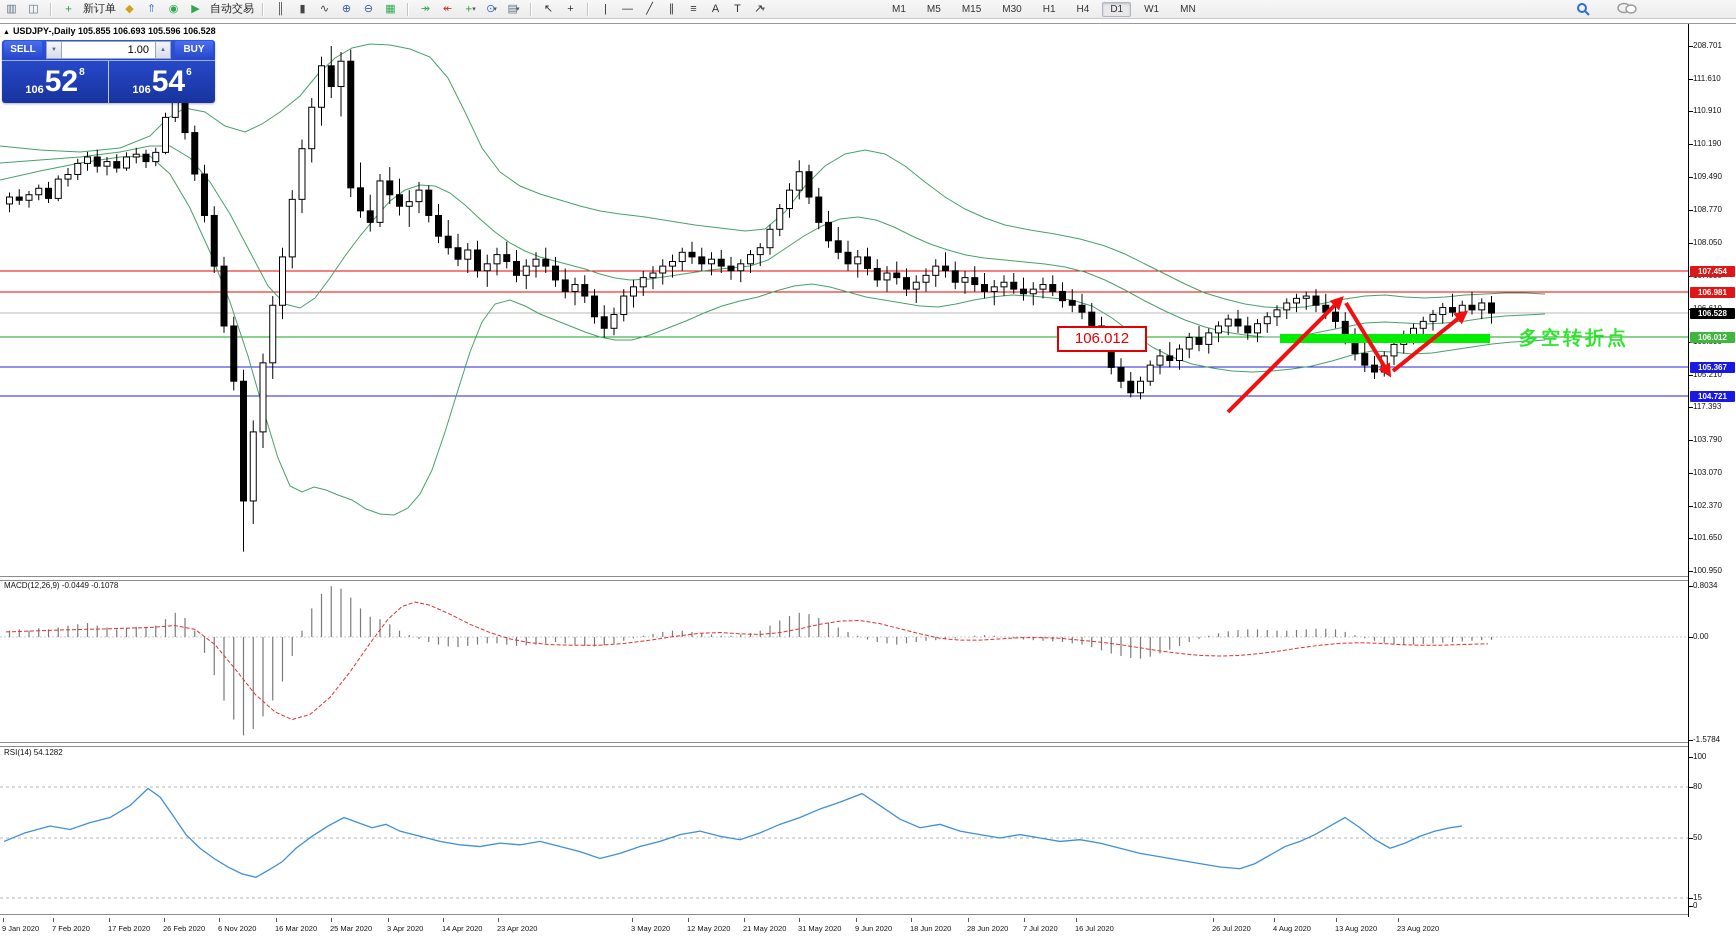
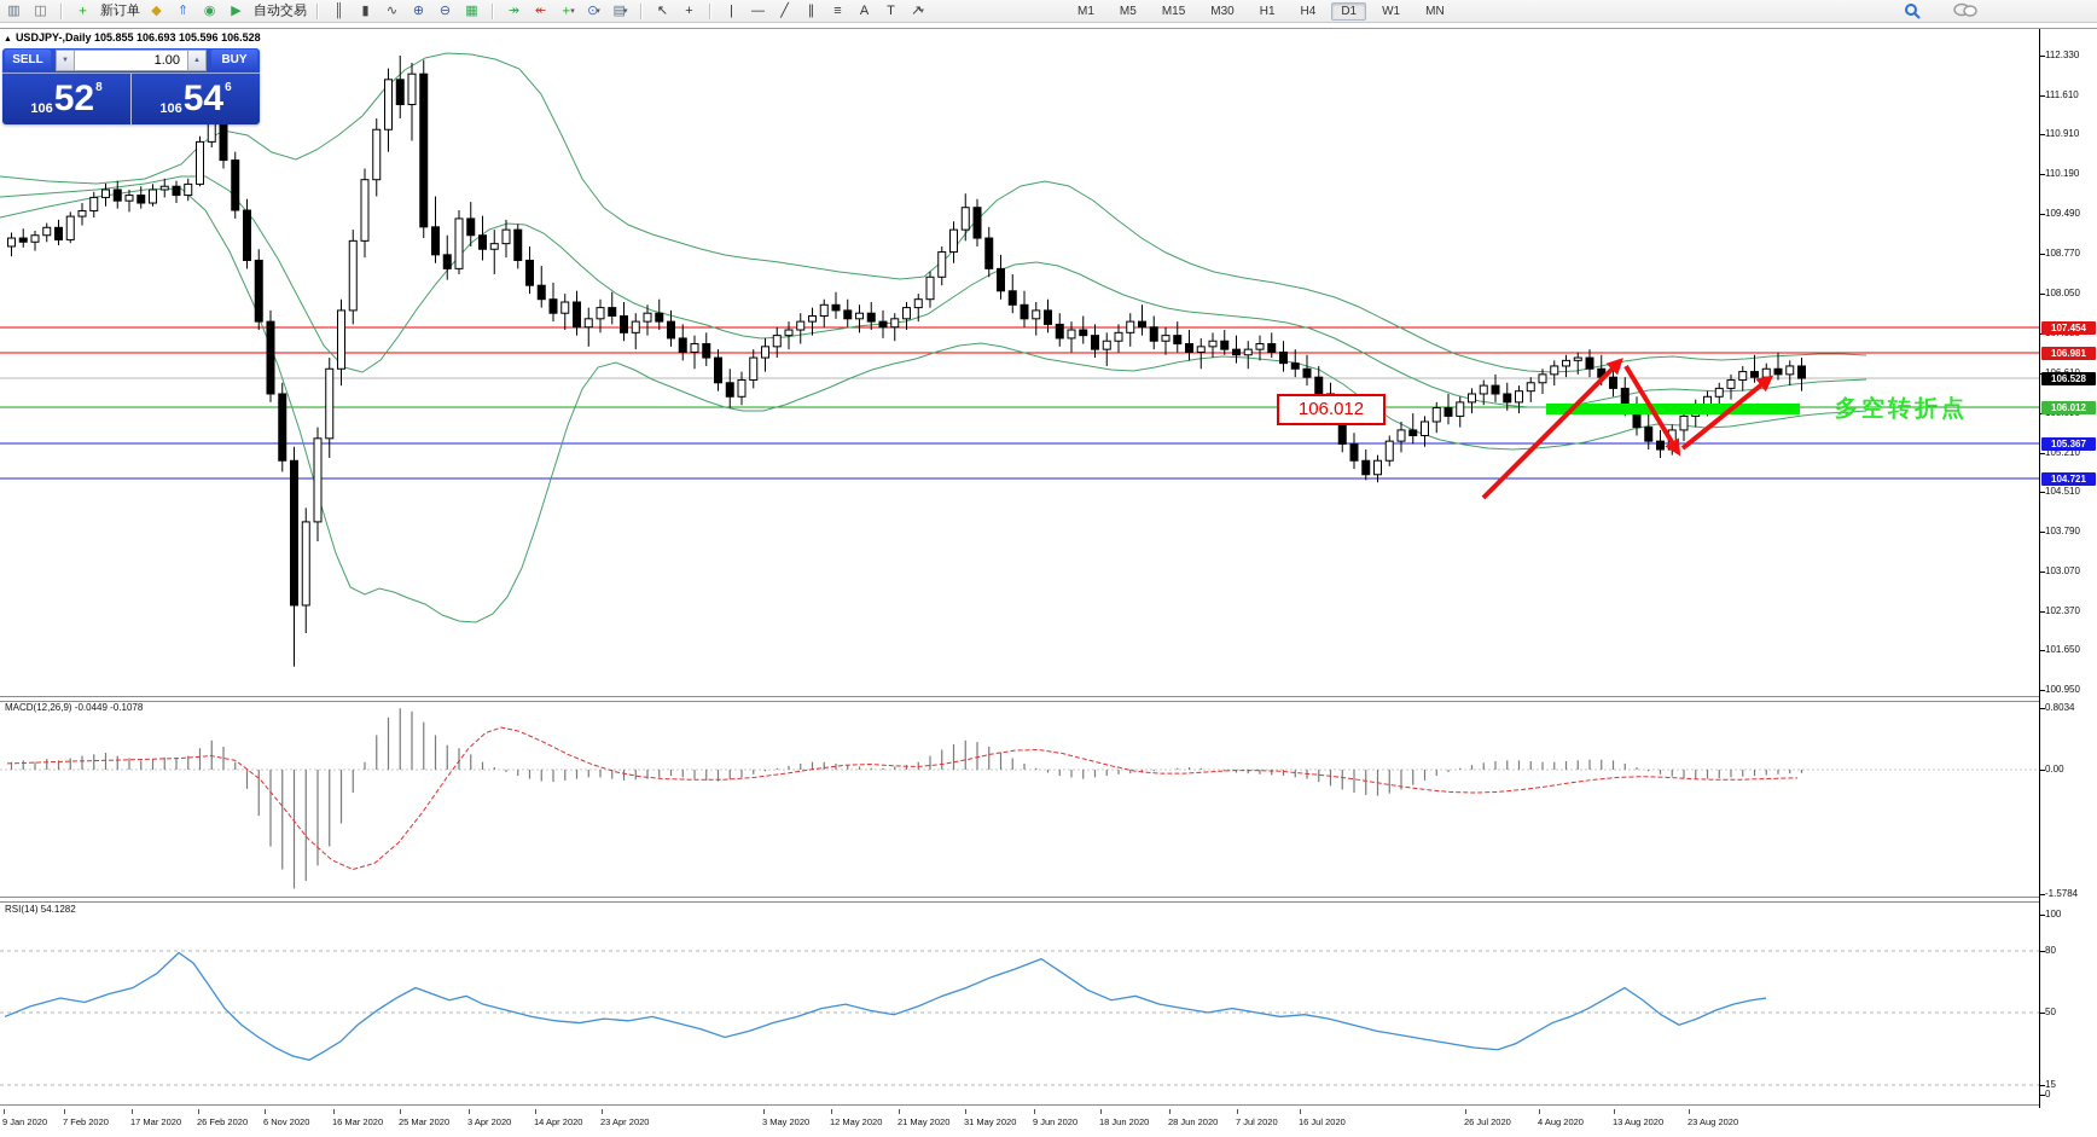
  ▥
  ◫
  ＋
  新订单
  ◆
  ⇑
  ◉
  ▶
  自动交易
  ║
  ▮
  ∿
  ⊕
  ⊖
  ▦
  ↠
  ↞
  ＋
  ⊙
  ▤
  ↖
  +
  |
  —
  ╱
  ∥
  ≡
  A
  T
  ↗
  M1
  M5
  M15
  M30
  H1
  H4
  D1
  W1
  MN
- 208.701
+ 112.330
  111.610
  110.910
  110.190
  109.490
  108.770
  108.050
  105.210
- 117.393
+ 104.510
  103.790
  103.070
  102.370
  101.650
  100.950
  0.8034
  0.00
  -1.5784
  100
  80
  50
  15
  0
  107.454
  106.981
  106.528
  106.012
  105.367
  104.721
  USDJPY-,Daily 105.855 106.693 105.596 106.528
  SELL
  1.00
  BUY
  106
  52
  8
  106
  54
  6
  MACD(12,26,9) -0.0449 -0.1078
  RSI(14) 54.1282
  106.012
  多空转折点
  9 Jan 2020
  7 Feb 2020
- 17 Feb 2020
+ 17 Mar 2020
  26 Feb 2020
  6 Nov 2020
  16 Mar 2020
  25 Mar 2020
  3 Apr 2020
  14 Apr 2020
  23 Apr 2020
  3 May 2020
  12 May 2020
  21 May 2020
  31 May 2020
  9 Jun 2020
  18 Jun 2020
  28 Jun 2020
  7 Jul 2020
  16 Jul 2020
  26 Jul 2020
  4 Aug 2020
  13 Aug 2020
  23 Aug 2020
